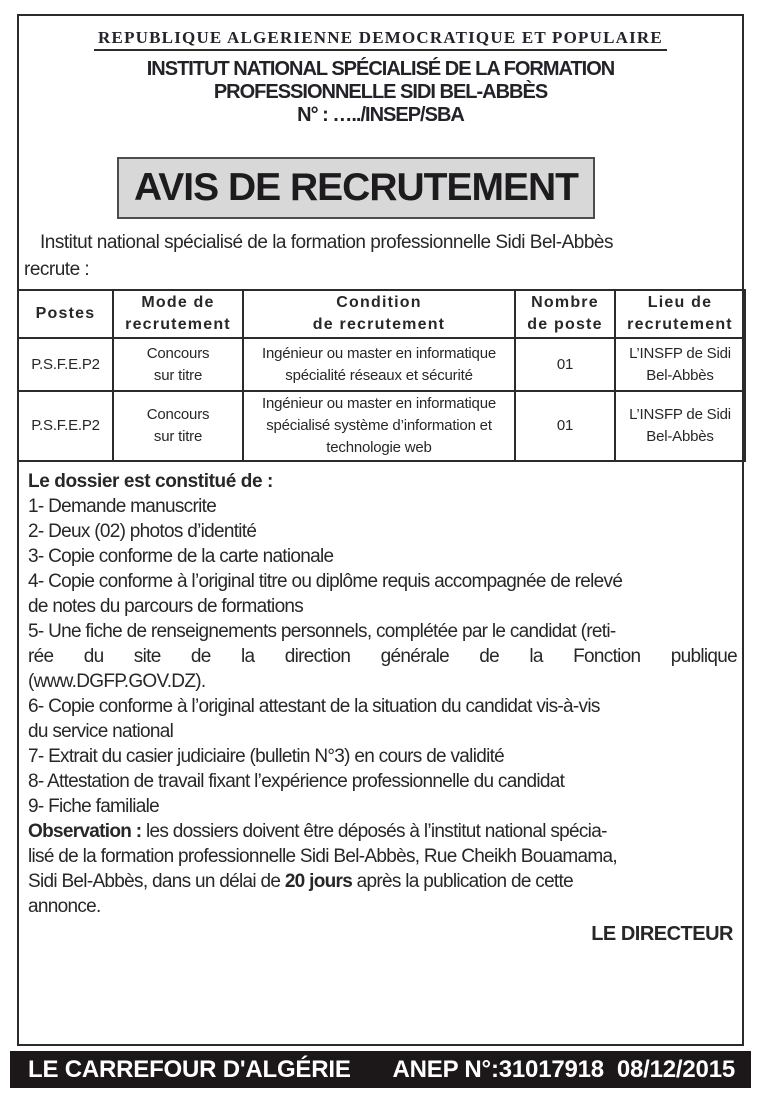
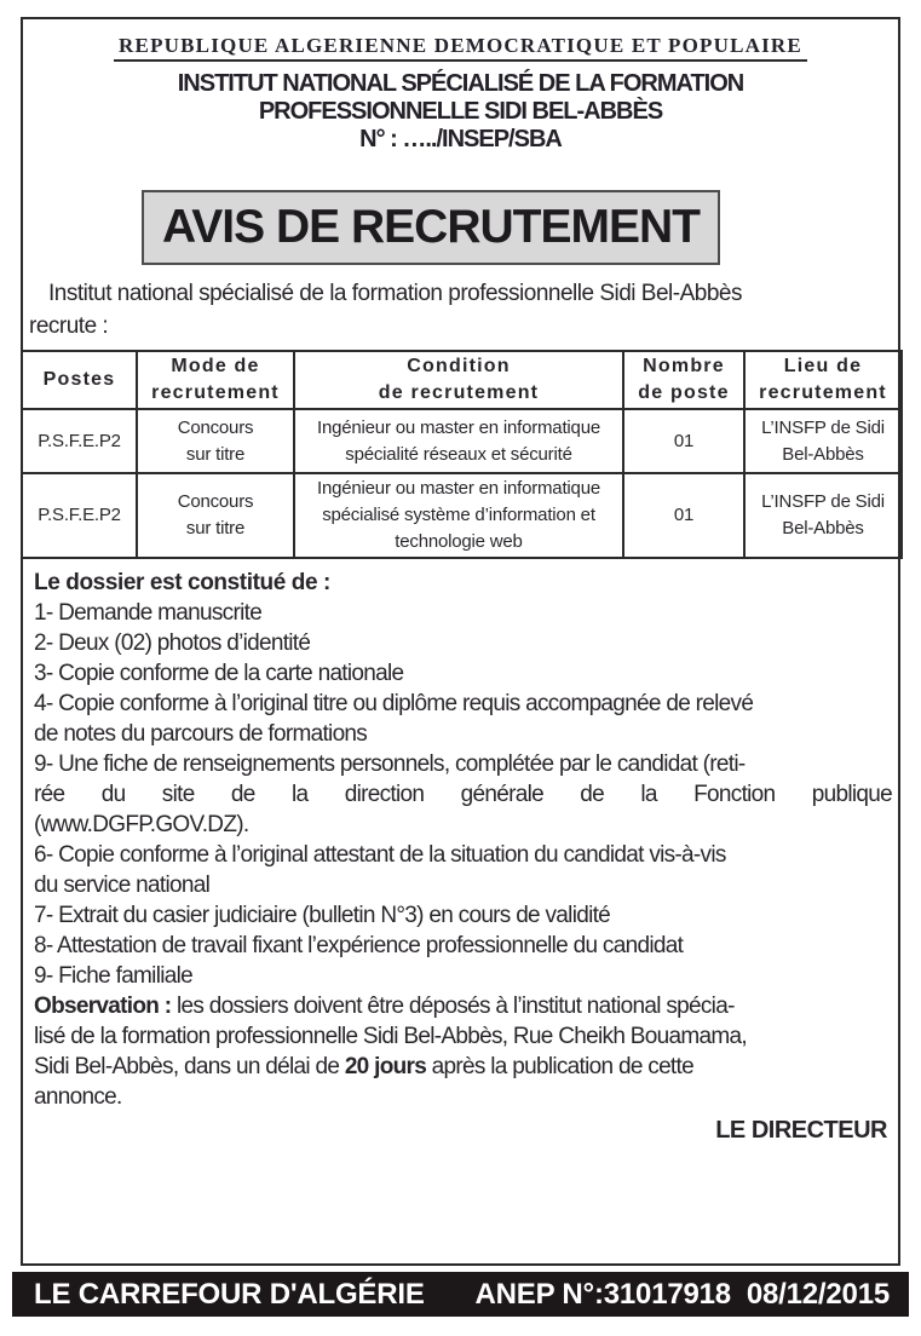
  REPUBLIQUE ALGERIENNE DEMOCRATIQUE ET POPULAIRE
  INSTITUT NATIONAL SPÉCIALISÉ DE LA FORMATION
  PROFESSIONNELLE SIDI BEL-ABBÈS
  N° : …../INSEP/SBA
  AVIS DE RECRUTEMENT
  Institut national spécialisé de la formation professionnelle Sidi Bel-Abbès
  recrute :
  Postes	Mode de recrutement	Condition de recrutement	Nombre de poste	Lieu de recrutement
  P.S.F.E.P2	Concours sur titre	Ingénieur ou master en informatique spécialité réseaux et sécurité	01	L’INSFP de Sidi Bel-Abbès
  P.S.F.E.P2	Concours sur titre	Ingénieur ou master en informatique spécialisé système d’information et technologie web	01	L’INSFP de Sidi Bel-Abbès
  Le dossier est constitué de :
  1- Demande manuscrite
  2- Deux (02) photos d’identité
  3- Copie conforme de la carte nationale
  4- Copie conforme à l’original titre ou diplôme requis accompagnée de relevé
  de notes du parcours de formations
- 5- Une fiche de renseignements personnels, complétée par le candidat (reti-
+ 9- Une fiche de renseignements personnels, complétée par le candidat (reti-
  rée du site de la direction générale de la Fonction publique
  (www.DGFP.GOV.DZ).
  6- Copie conforme à l’original attestant de la situation du candidat vis-à-vis
  du service national
  7- Extrait du casier judiciaire (bulletin N°3) en cours de validité
  8- Attestation de travail fixant l’expérience professionnelle du candidat
  9- Fiche familiale
  Observation : les dossiers doivent être déposés à l’institut national spécia-
  lisé de la formation professionnelle Sidi Bel-Abbès, Rue Cheikh Bouamama,
  Sidi Bel-Abbès, dans un délai de 20 jours après la publication de cette
  annonce.
  LE DIRECTEUR
  LE CARREFOUR D'ALGÉRIE
  ANEP N°:31017918 08/12/2015
